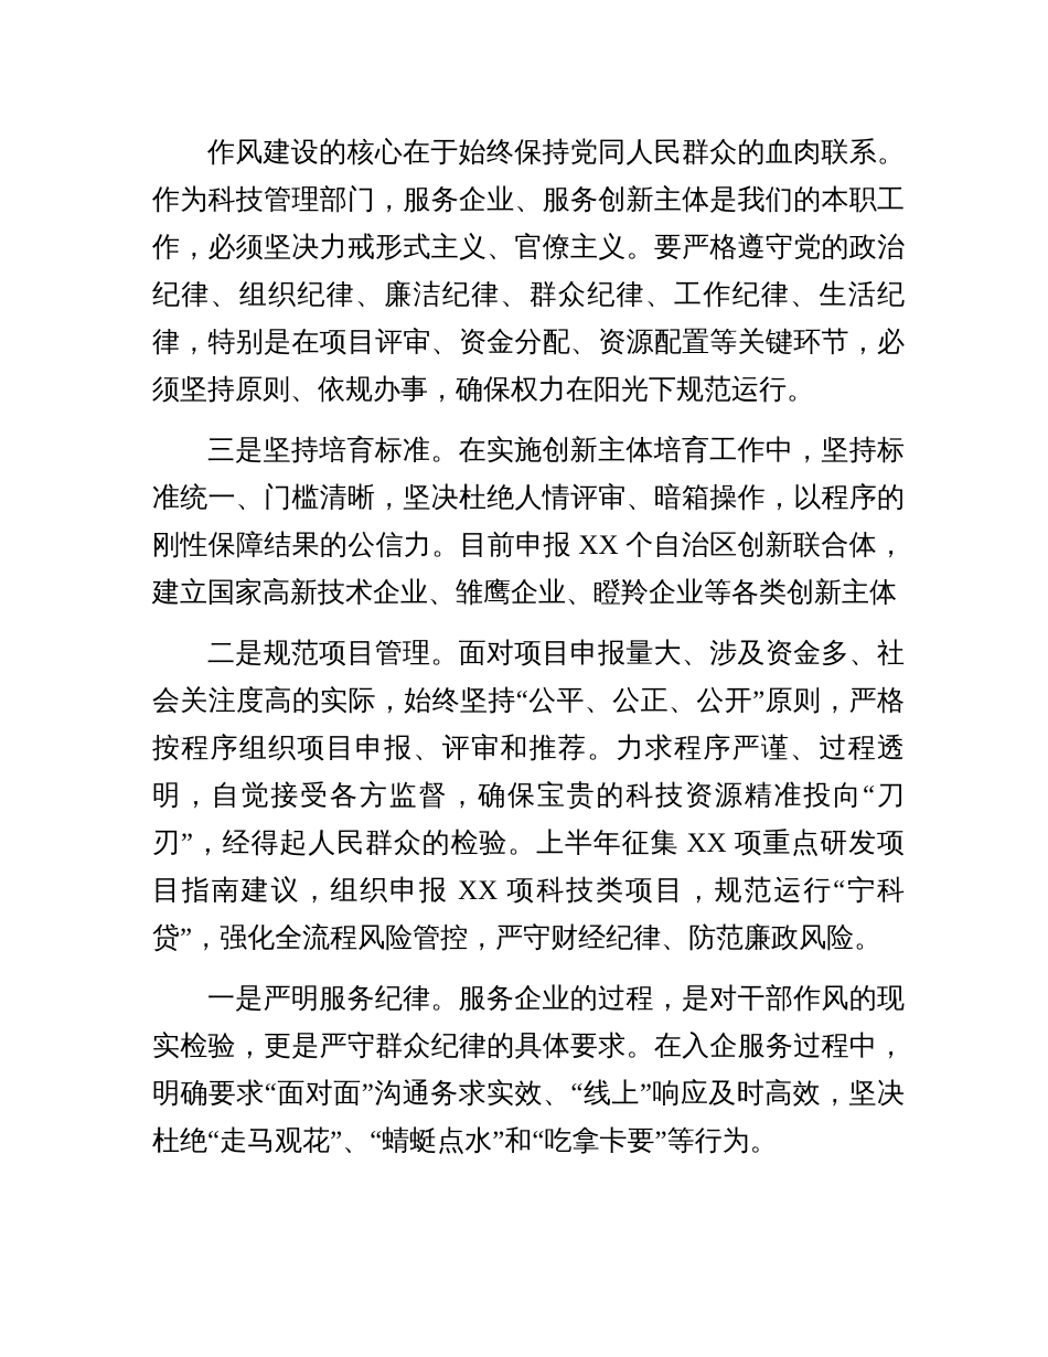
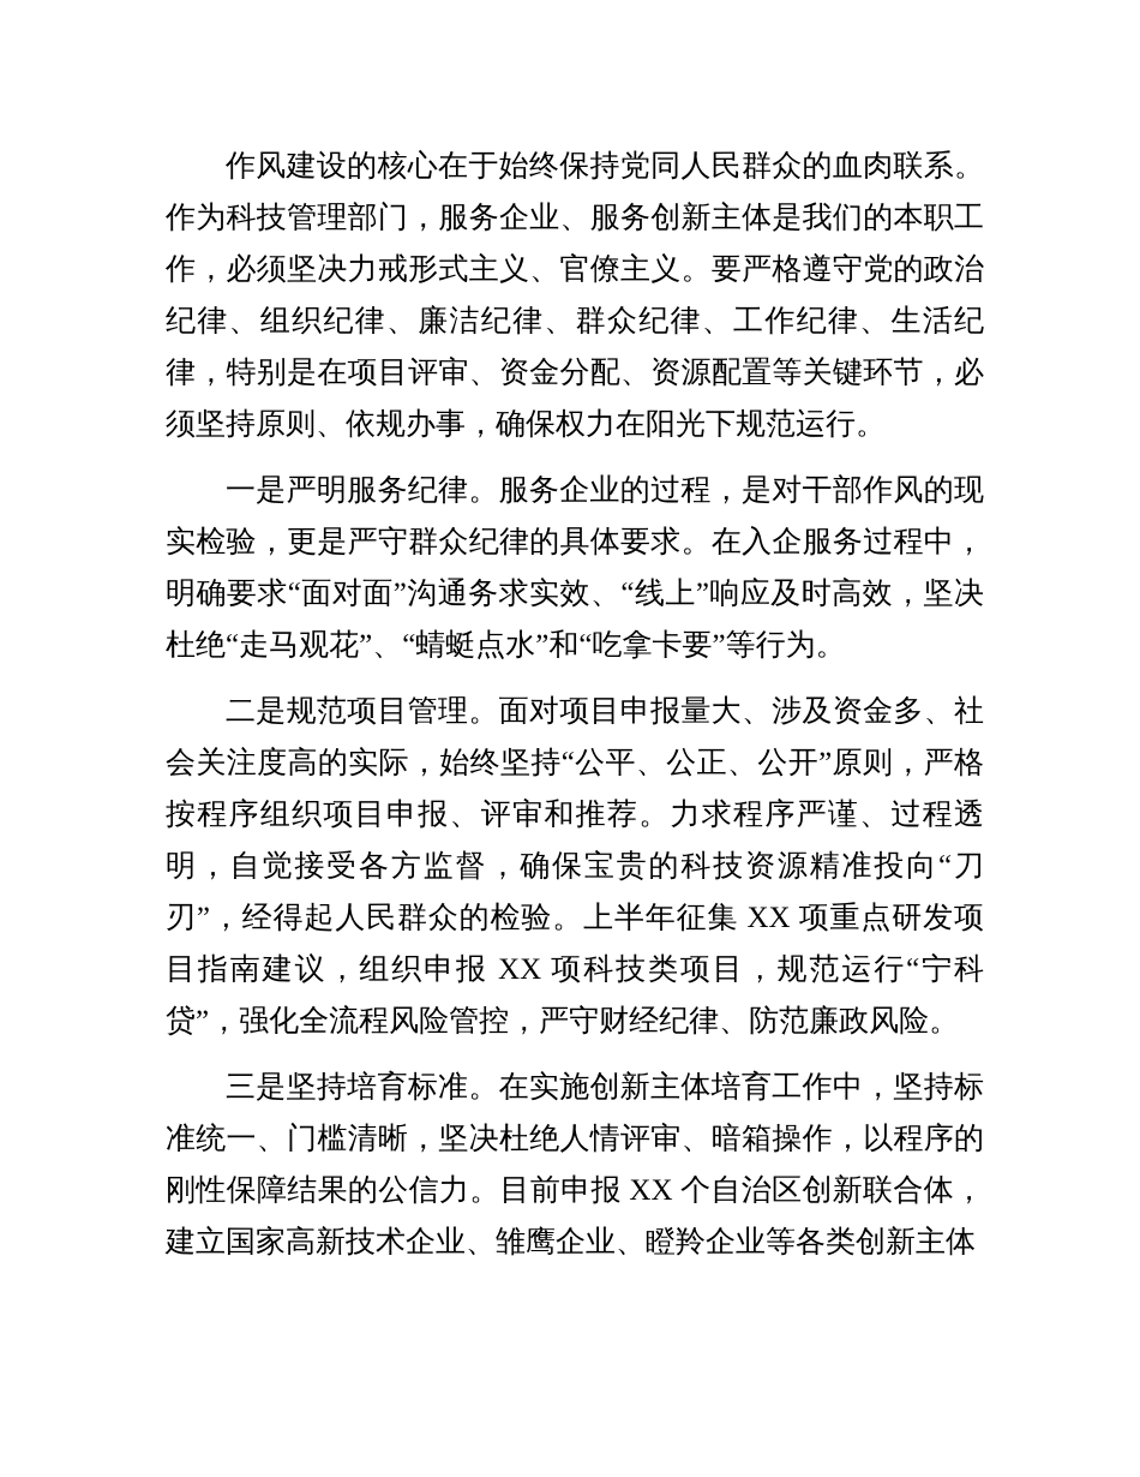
  作风建设的核心在于始终保持党同人民群众的血肉联系。作为科技管理部门，服务企业、服务创新主体是我们的本职工作，必须坚决力戒形式主义、官僚主义。要严格遵守党的政治纪律、组织纪律、廉洁纪律、群众纪律、工作纪律、生活纪律，特别是在项目评审、资金分配、资源配置等关键环节，必须坚持原则、依规办事，确保权力在阳光下规范运行。
- 三是坚持培育标准。在实施创新主体培育工作中，坚持标准统一、门槛清晰，坚决杜绝人情评审、暗箱操作，以程序的刚性保障结果的公信力。目前申报 XX 个自治区创新联合体，建立国家高新技术企业、雏鹰企业、瞪羚企业等各类创新主体
+ 一是严明服务纪律。服务企业的过程，是对干部作风的现实检验，更是严守群众纪律的具体要求。在入企服务过程中，明确要求“面对面”沟通务求实效、“线上”响应及时高效，坚决杜绝“走马观花”、“蜻蜓点水”和“吃拿卡要”等行为。
  二是规范项目管理。面对项目申报量大、涉及资金多、社会关注度高的实际，始终坚持“公平、公正、公开”原则，严格按程序组织项目申报、评审和推荐。力求程序严谨、过程透明，自觉接受各方监督，确保宝贵的科技资源精准投向“刀刃”，经得起人民群众的检验。上半年征集 XX 项重点研发项目指南建议，组织申报 XX 项科技类项目，规范运行“宁科贷”，强化全流程风险管控，严守财经纪律、防范廉政风险。
- 一是严明服务纪律。服务企业的过程，是对干部作风的现实检验，更是严守群众纪律的具体要求。在入企服务过程中，明确要求“面对面”沟通务求实效、“线上”响应及时高效，坚决杜绝“走马观花”、“蜻蜓点水”和“吃拿卡要”等行为。
+ 三是坚持培育标准。在实施创新主体培育工作中，坚持标准统一、门槛清晰，坚决杜绝人情评审、暗箱操作，以程序的刚性保障结果的公信力。目前申报 XX 个自治区创新联合体，建立国家高新技术企业、雏鹰企业、瞪羚企业等各类创新主体
